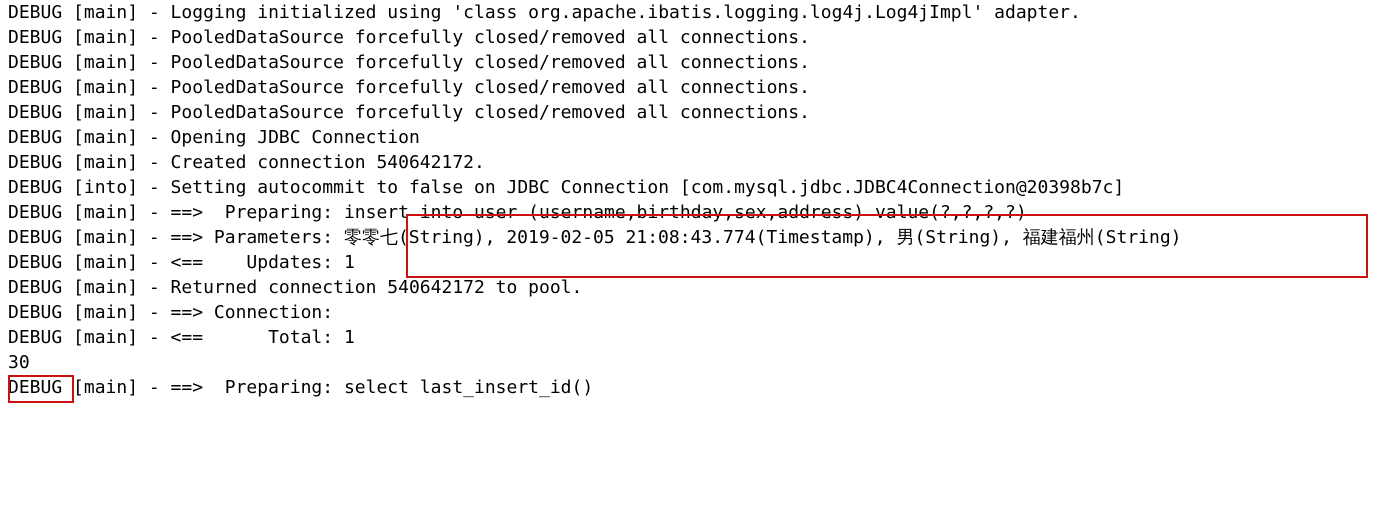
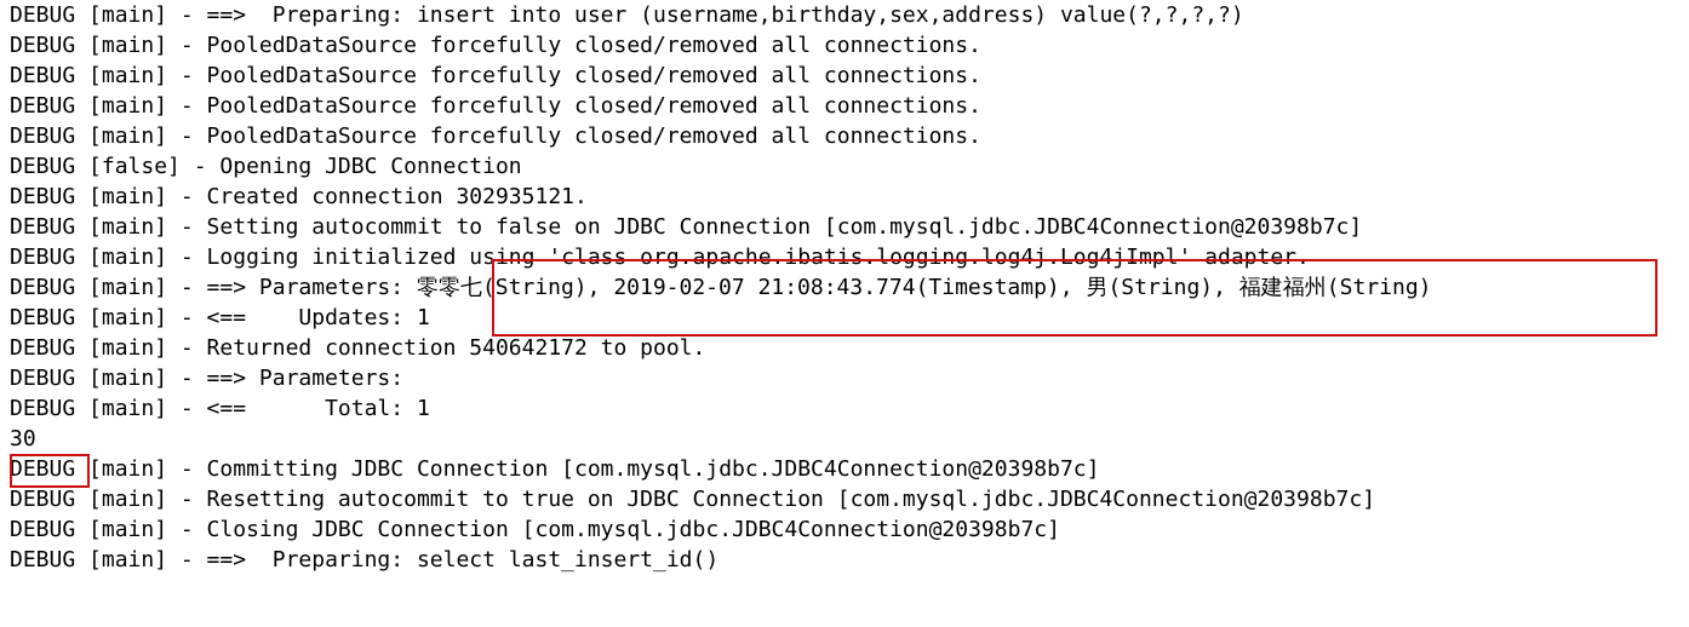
- DEBUG [main] - Logging initialized using 'class org.apache.ibatis.logging.log4j.Log4jImpl' adapter.
+ DEBUG [main] - ==> Preparing: insert into user (username,birthday,sex,address) value(?,?,?,?)
  DEBUG [main] - PooledDataSource forcefully closed/removed all connections.
  DEBUG [main] - PooledDataSource forcefully closed/removed all connections.
  DEBUG [main] - PooledDataSource forcefully closed/removed all connections.
  DEBUG [main] - PooledDataSource forcefully closed/removed all connections.
- DEBUG [main] - Opening JDBC Connection
+ DEBUG [false] - Opening JDBC Connection
- DEBUG [main] - Created connection 540642172.
+ DEBUG [main] - Created connection 302935121.
- DEBUG [into] - Setting autocommit to false on JDBC Connection [com.mysql.jdbc.JDBC4Connection@20398b7c]
+ DEBUG [main] - Setting autocommit to false on JDBC Connection [com.mysql.jdbc.JDBC4Connection@20398b7c]
- DEBUG [main] - ==> Preparing: insert into user (username,birthday,sex,address) value(?,?,?,?)
+ DEBUG [main] - Logging initialized using 'class org.apache.ibatis.logging.log4j.Log4jImpl' adapter.
- DEBUG [main] - ==> Parameters: 零零七(String), 2019-02-05 21:08:43.774(Timestamp), 男(String), 福建福州(String)
+ DEBUG [main] - ==> Parameters: 零零七(String), 2019-02-07 21:08:43.774(Timestamp), 男(String), 福建福州(String)
  DEBUG [main] - <== Updates: 1
  DEBUG [main] - Returned connection 540642172 to pool.
- DEBUG [main] - ==> Connection:
+ DEBUG [main] - ==> Parameters:
  DEBUG [main] - <== Total: 1
  30
+ DEBUG [main] - Committing JDBC Connection [com.mysql.jdbc.JDBC4Connection@20398b7c]
+ DEBUG [main] - Resetting autocommit to true on JDBC Connection [com.mysql.jdbc.JDBC4Connection@20398b7c]
+ DEBUG [main] - Closing JDBC Connection [com.mysql.jdbc.JDBC4Connection@20398b7c]
  DEBUG [main] - ==> Preparing: select last_insert_id()
